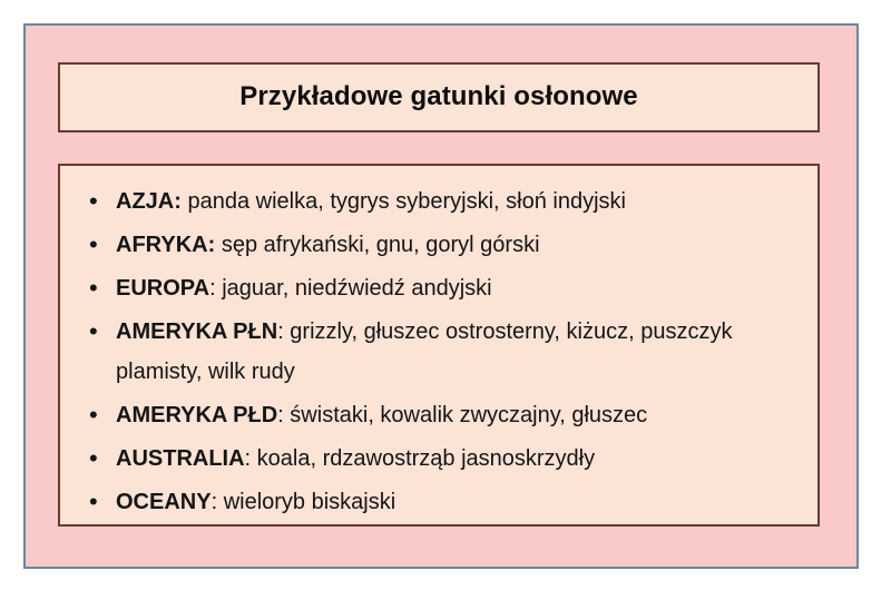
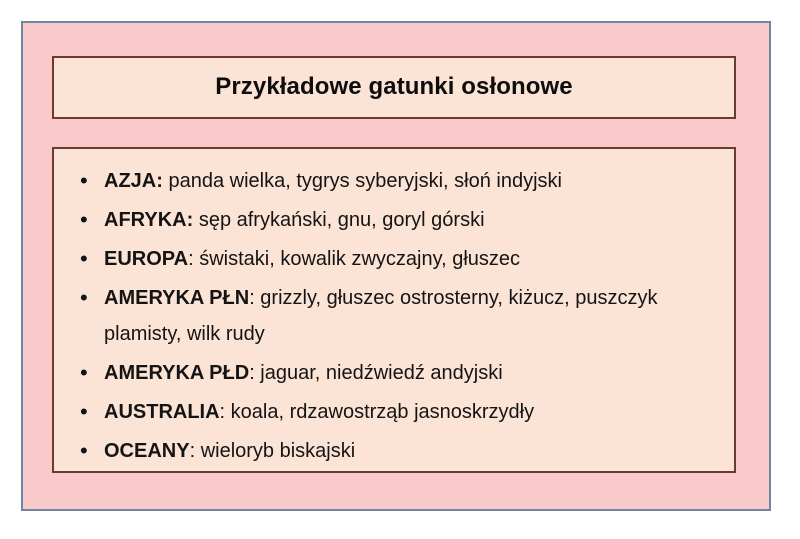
  Przykładowe gatunki osłonowe
  AZJA: panda wielka, tygrys syberyjski, słoń indyjski
  AFRYKA: sęp afrykański, gnu, goryl górski
- EUROPA: jaguar, niedźwiedź andyjski
+ EUROPA: świstaki, kowalik zwyczajny, głuszec
  AMERYKA PŁN: grizzly, głuszec ostrosterny, kiżucz, puszczyk plamisty, wilk rudy
- AMERYKA PŁD: świstaki, kowalik zwyczajny, głuszec
+ AMERYKA PŁD: jaguar, niedźwiedź andyjski
  AUSTRALIA: koala, rdzawostrząb jasnoskrzydły
  OCEANY: wieloryb biskajski
